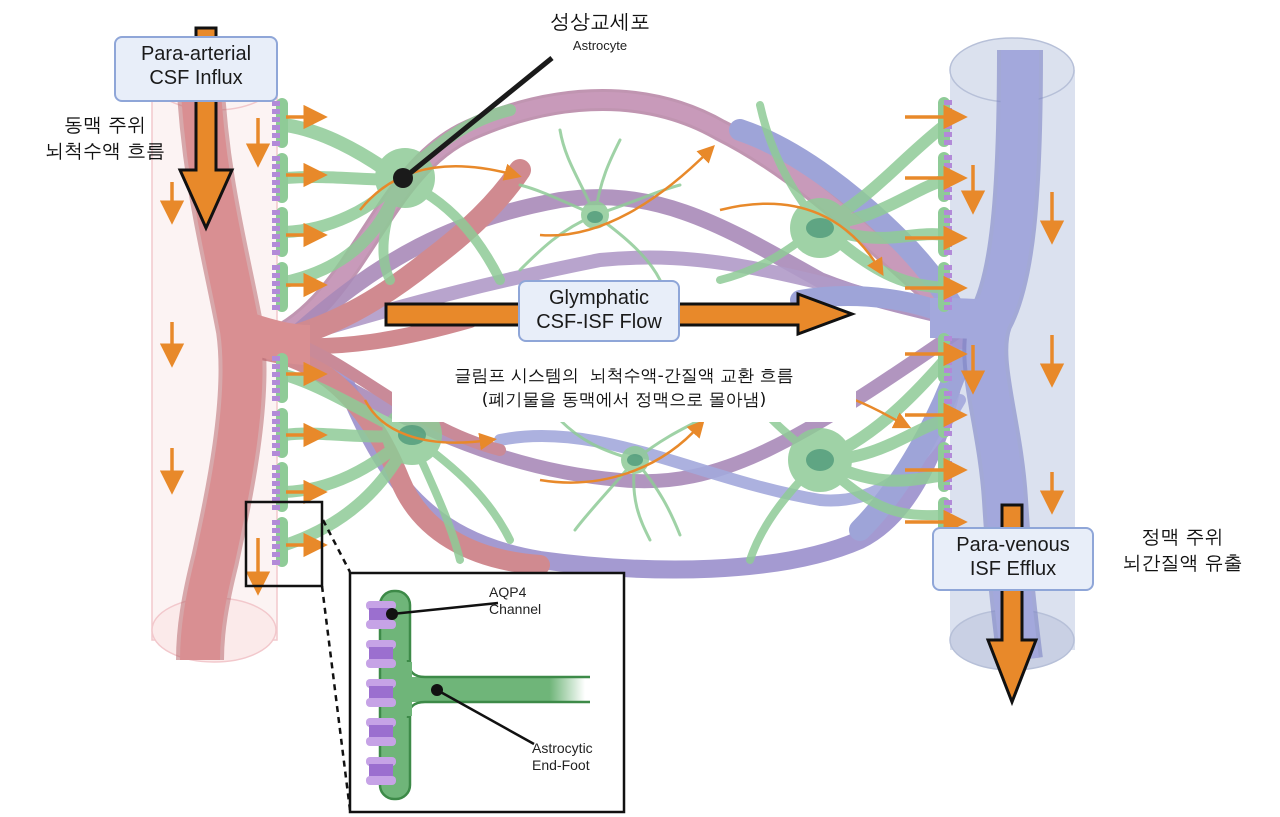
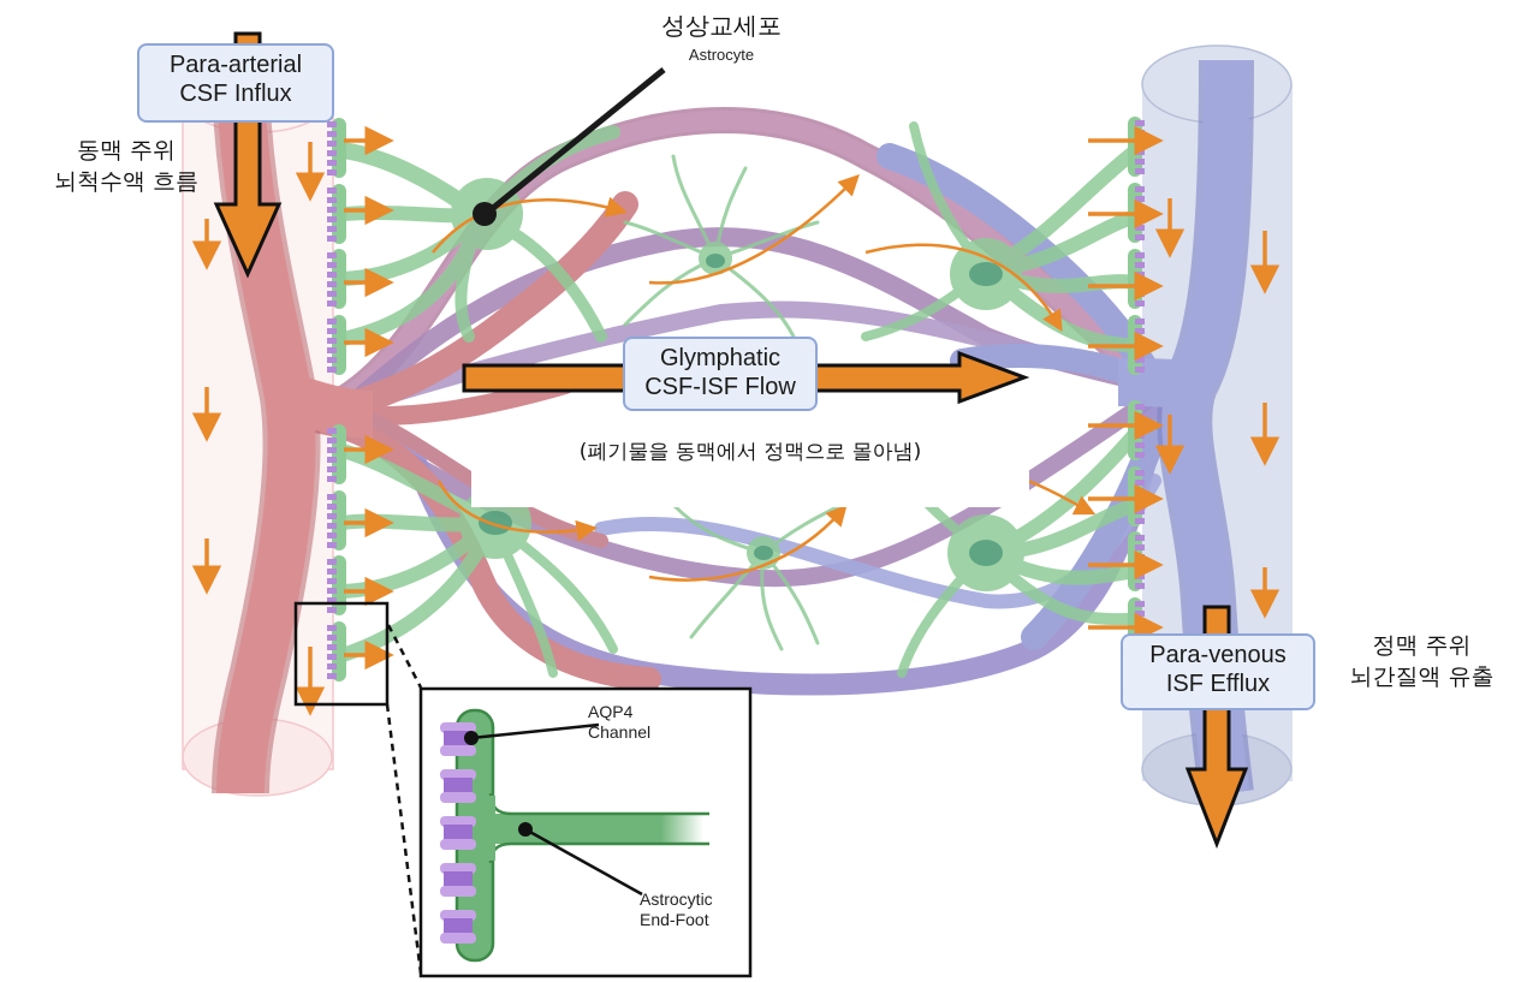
  Para-arterial
  CSF Influx
  동맥 주위
  뇌척수액 흐름
  성상교세포
  Astrocyte
  Glymphatic
  CSF-ISF Flow
- 글림프 시스템의 뇌척수액-간질액 교환 흐름
  (폐기물을 동맥에서 정맥으로 몰아냄)
  Para-venous
  ISF Efflux
  정맥 주위
  뇌간질액 유출
  AQP4
  Channel
  Astrocytic
  End-Foot
